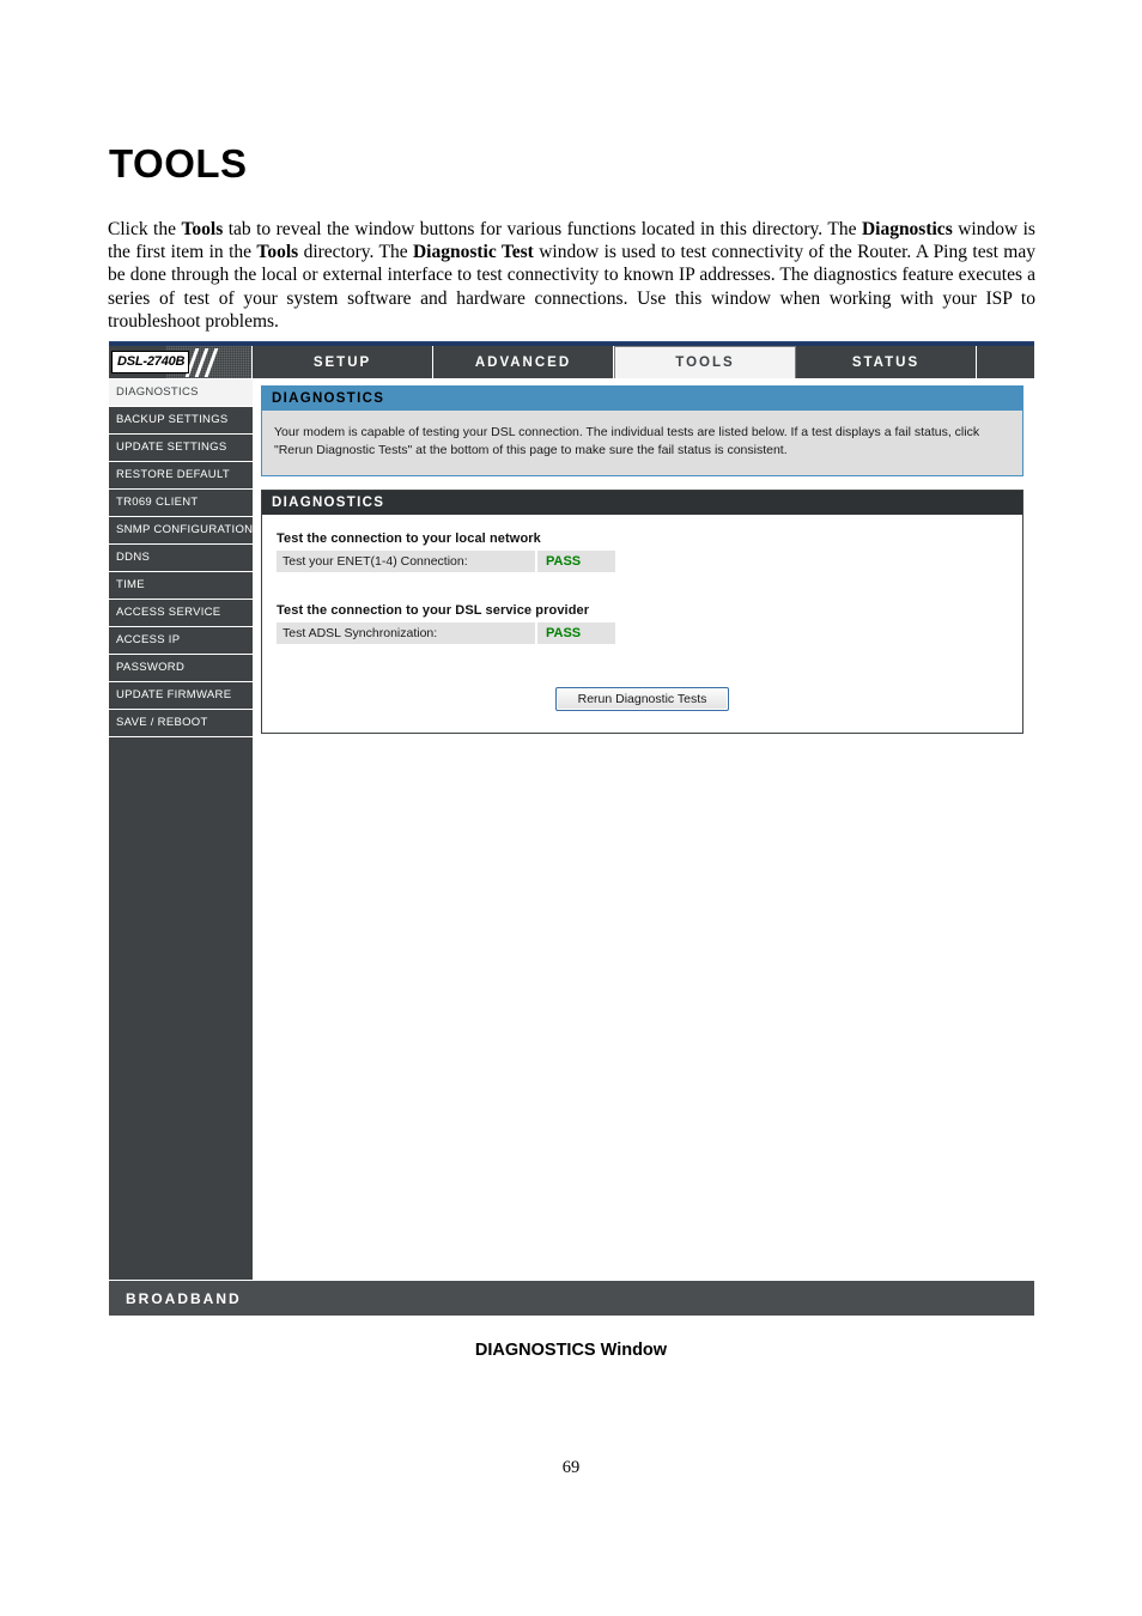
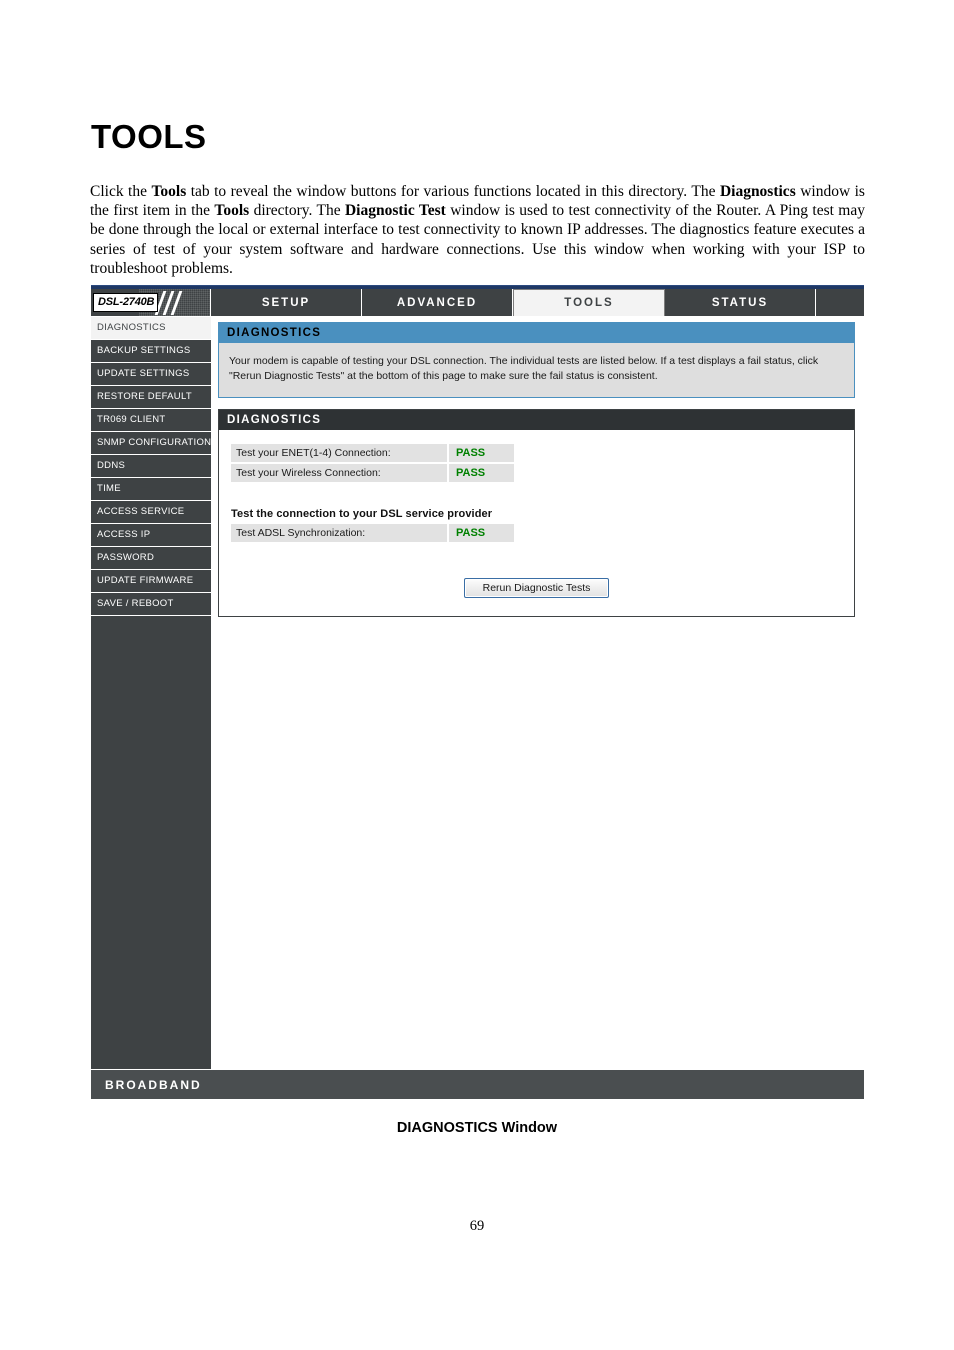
  TOOLS
  Click the Tools tab to reveal the window buttons for various functions located in this directory. The Diagnostics window is the first item in the Tools directory. The Diagnostic Test window is used to test connectivity of the Router. A Ping test may be done through the local or external interface to test connectivity to known IP addresses. The diagnostics feature executes a series of test of your system software and hardware connections. Use this window when working with your ISP to troubleshoot problems.
  DSL-2740B
  SETUP
  ADVANCED
  TOOLS
  STATUS
  DIAGNOSTICS
  BACKUP SETTINGS
  UPDATE SETTINGS
  RESTORE DEFAULT
  TR069 CLIENT
  SNMP CONFIGURATION
  DDNS
  TIME
  ACCESS SERVICE
  ACCESS IP
  PASSWORD
  UPDATE FIRMWARE
  SAVE / REBOOT
  DIAGNOSTICS
  Your modem is capable of testing your DSL connection. The individual tests are listed below. If a test displays a fail status, click "Rerun Diagnostic Tests" at the bottom of this page to make sure the fail status is consistent.
  DIAGNOSTICS
- Test the connection to your local network
  Test your ENET(1-4) Connection:	PASS
+ Test your Wireless Connection:	PASS
  Test the connection to your DSL service provider
  Test ADSL Synchronization:	PASS
  Rerun Diagnostic Tests
  BROADBAND
  DIAGNOSTICS Window
  69
